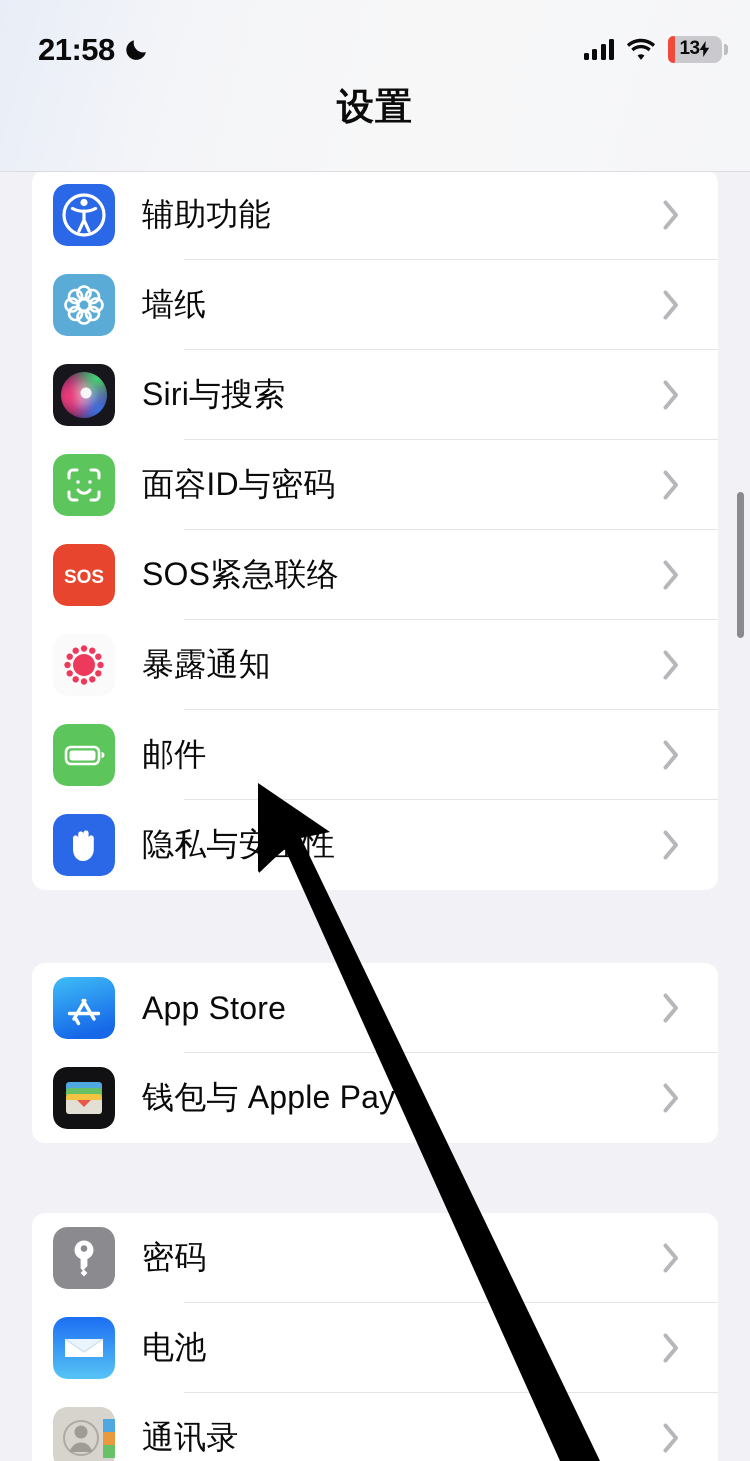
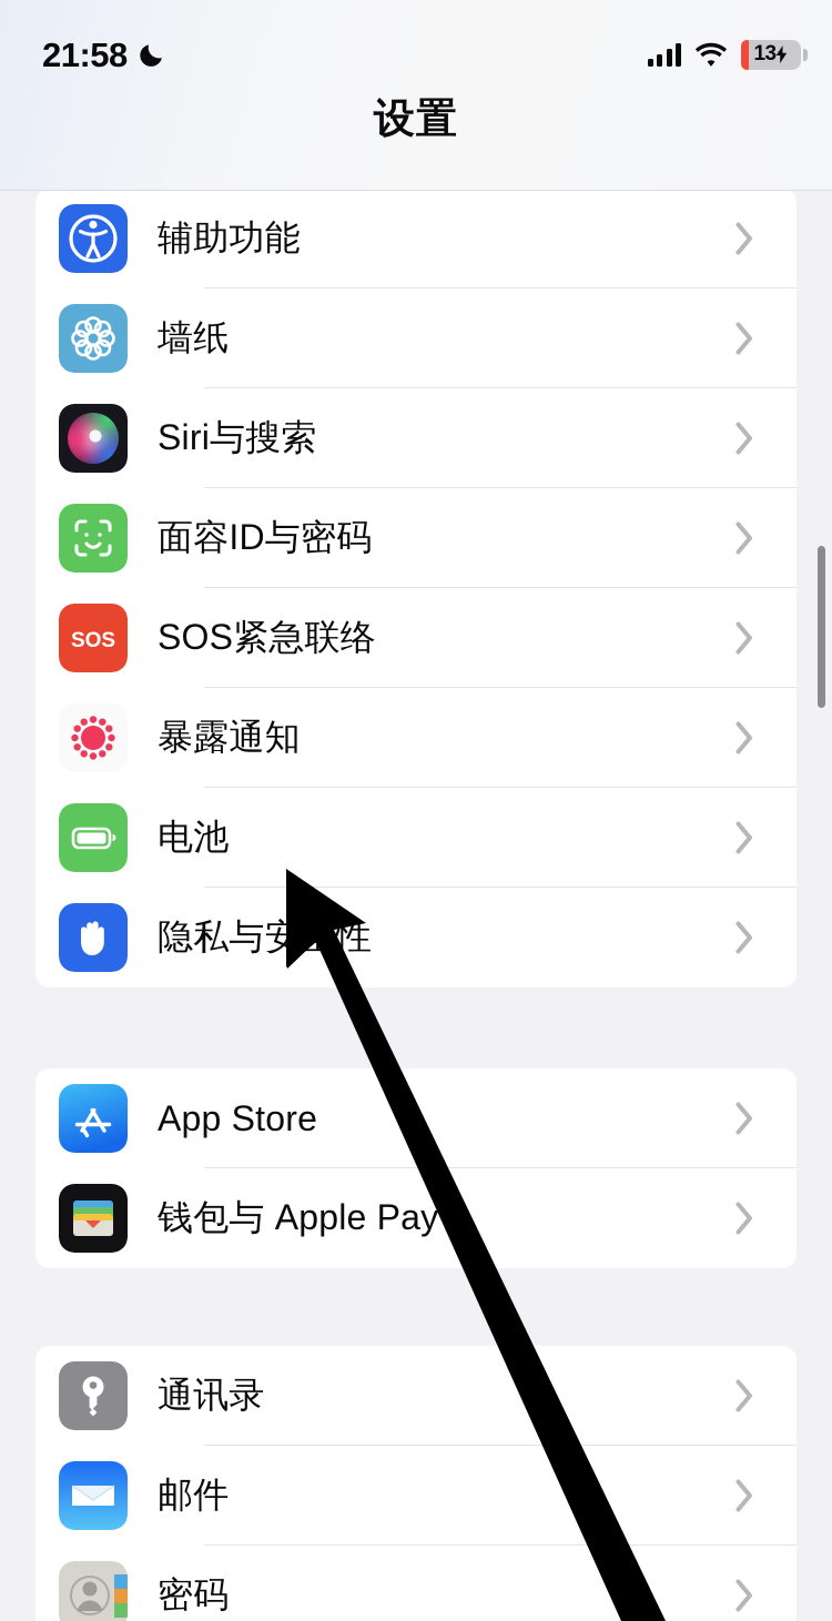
  21:58
  13
  设置
  辅助功能
  墙纸
  Siri与搜索
  面容ID与密码
  SOS
  SOS紧急联络
  暴露通知
- 邮件
+ 电池
  隐私与安性
  App Store
  钱包与 Apple Pay
- 密码
+ 通讯录
- 电池
+ 邮件
- 通讯录
+ 密码
